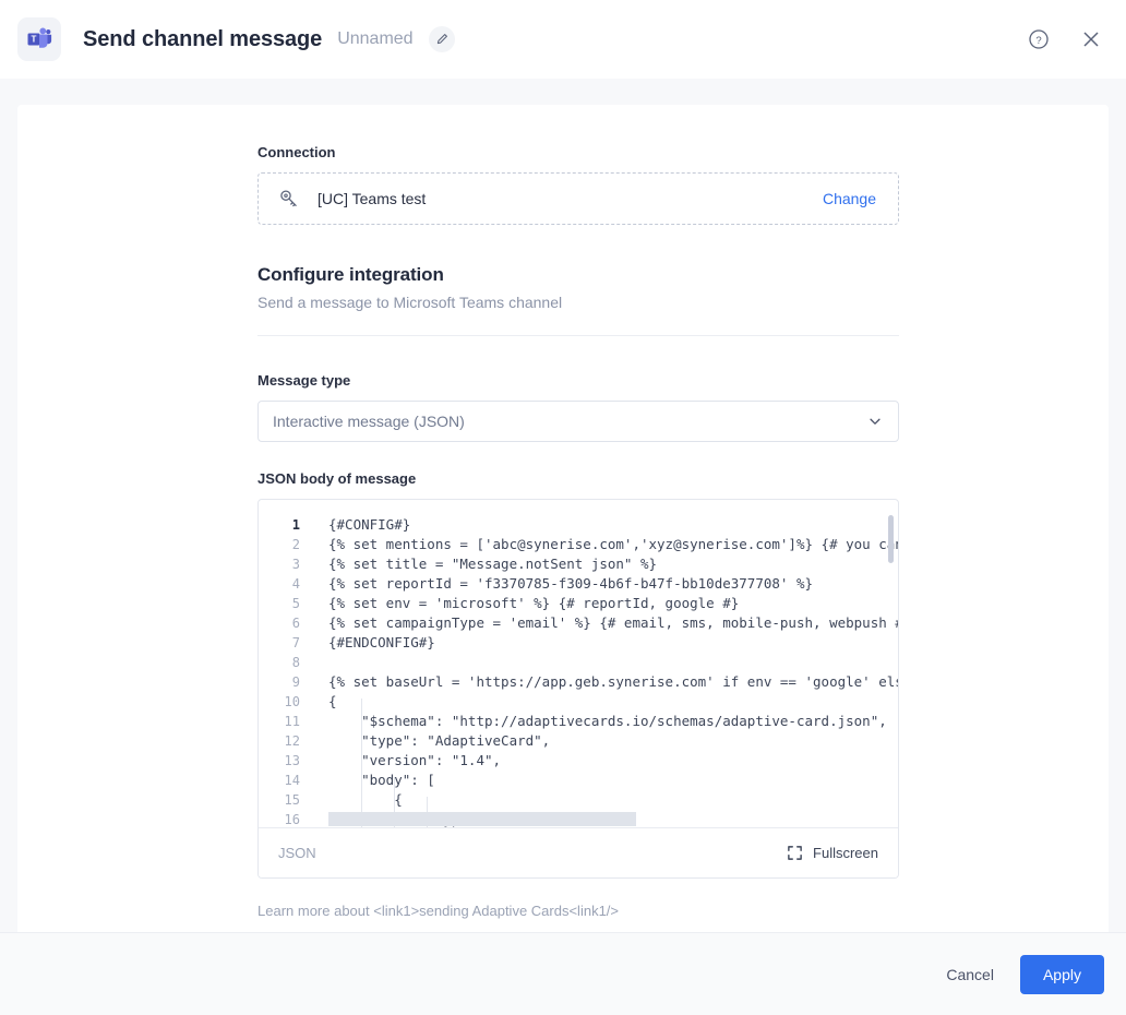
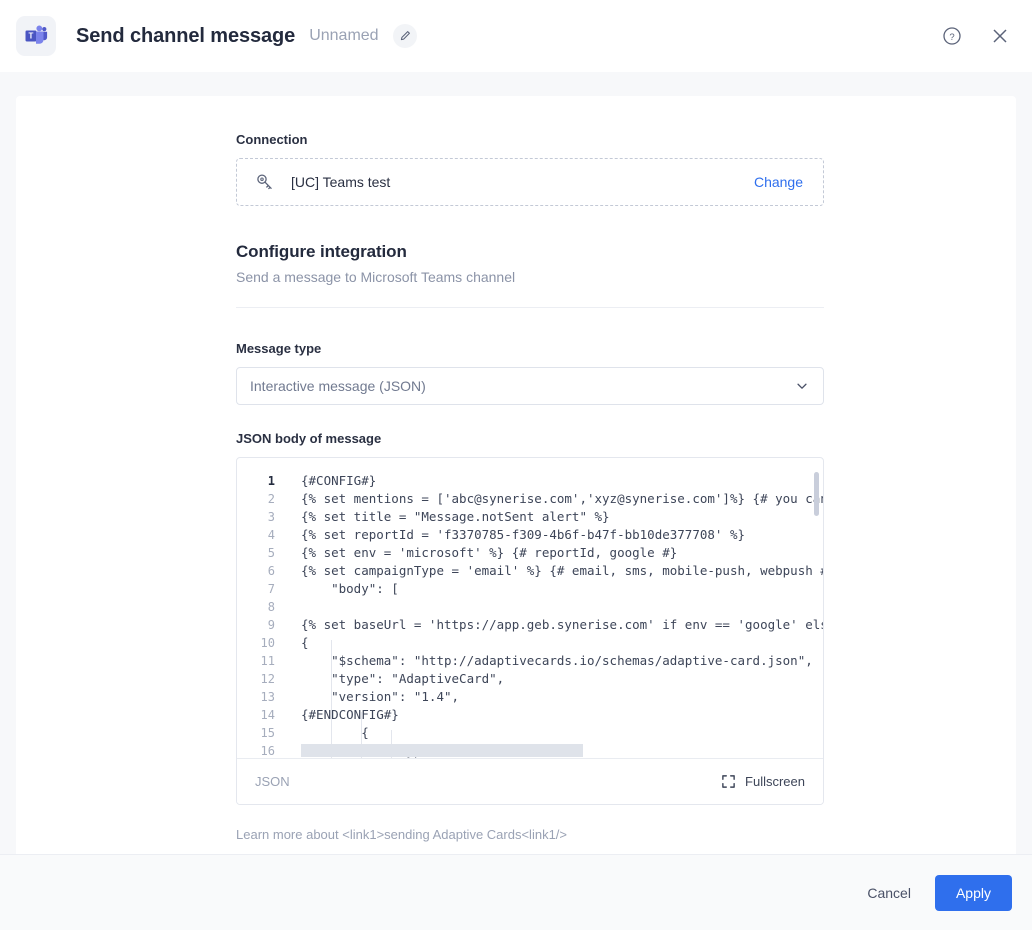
  T
  Send channel message
  Unnamed
  ?
  Connection
  [UC] Teams test
  Change
  Configure integration
  Send a message to Microsoft Teams channel
  Message type
  Interactive message (JSON)
  JSON body of message
  1
  {#CONFIG#}
  2
  {% set mentions = ['abc@synerise.com','xyz@synerise.com']%} {# you c
  3
- {% set title = "Message.notSent json" %}
+ {% set title = "Message.notSent alert" %}
  4
  {% set reportId = 'f3370785-f309-4b6f-b47f-bb10de377708' %}
  5
  {% set env = 'microsoft' %} {# reportId, google #}
  6
  {% set campaignType = 'email' %} {# email, sms, mobile-push, webpush
  7
- {#ENDCONFIG#}
+ "body": [
  8
  9
  {% set baseUrl = 'https://app.geb.synerise.com' if env == 'google' el
  10
  {
  11
  "$schema": "http://adaptivecards.io/schemas/adaptive-card.json",
  12
  "type": "AdaptiveCard",
  13
  "version": "1.4",
  14
- "body": [
+ {#ENDCONFIG#}
  15
  {
  16
  JSON
  Fullscreen
  Learn more about <link1>sending Adaptive Cards<link1/>
  Cancel
  Apply
